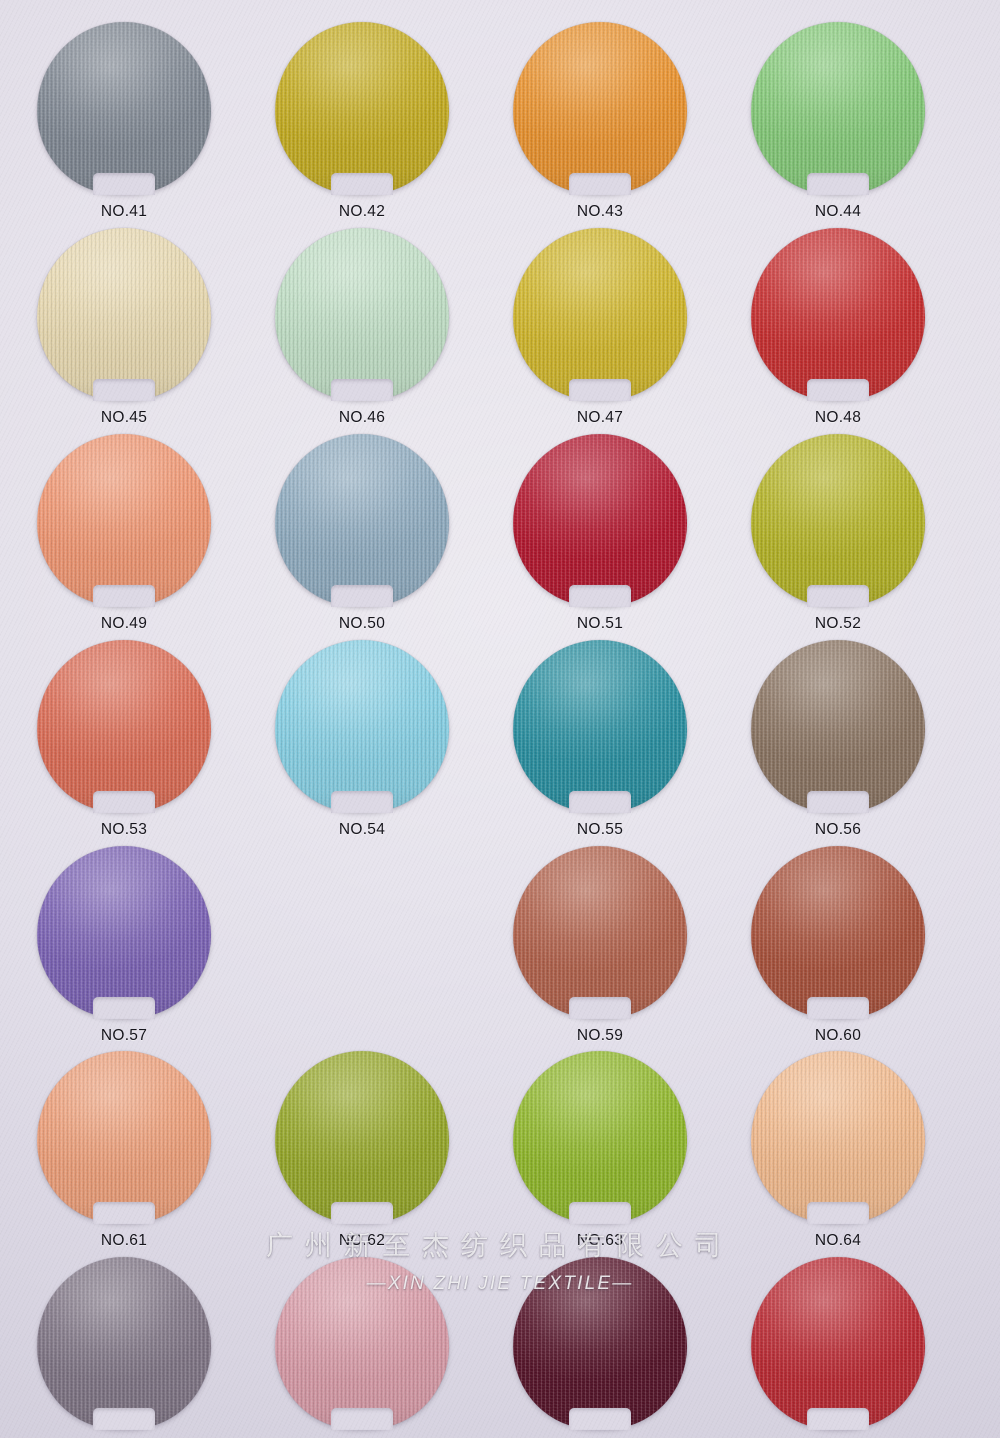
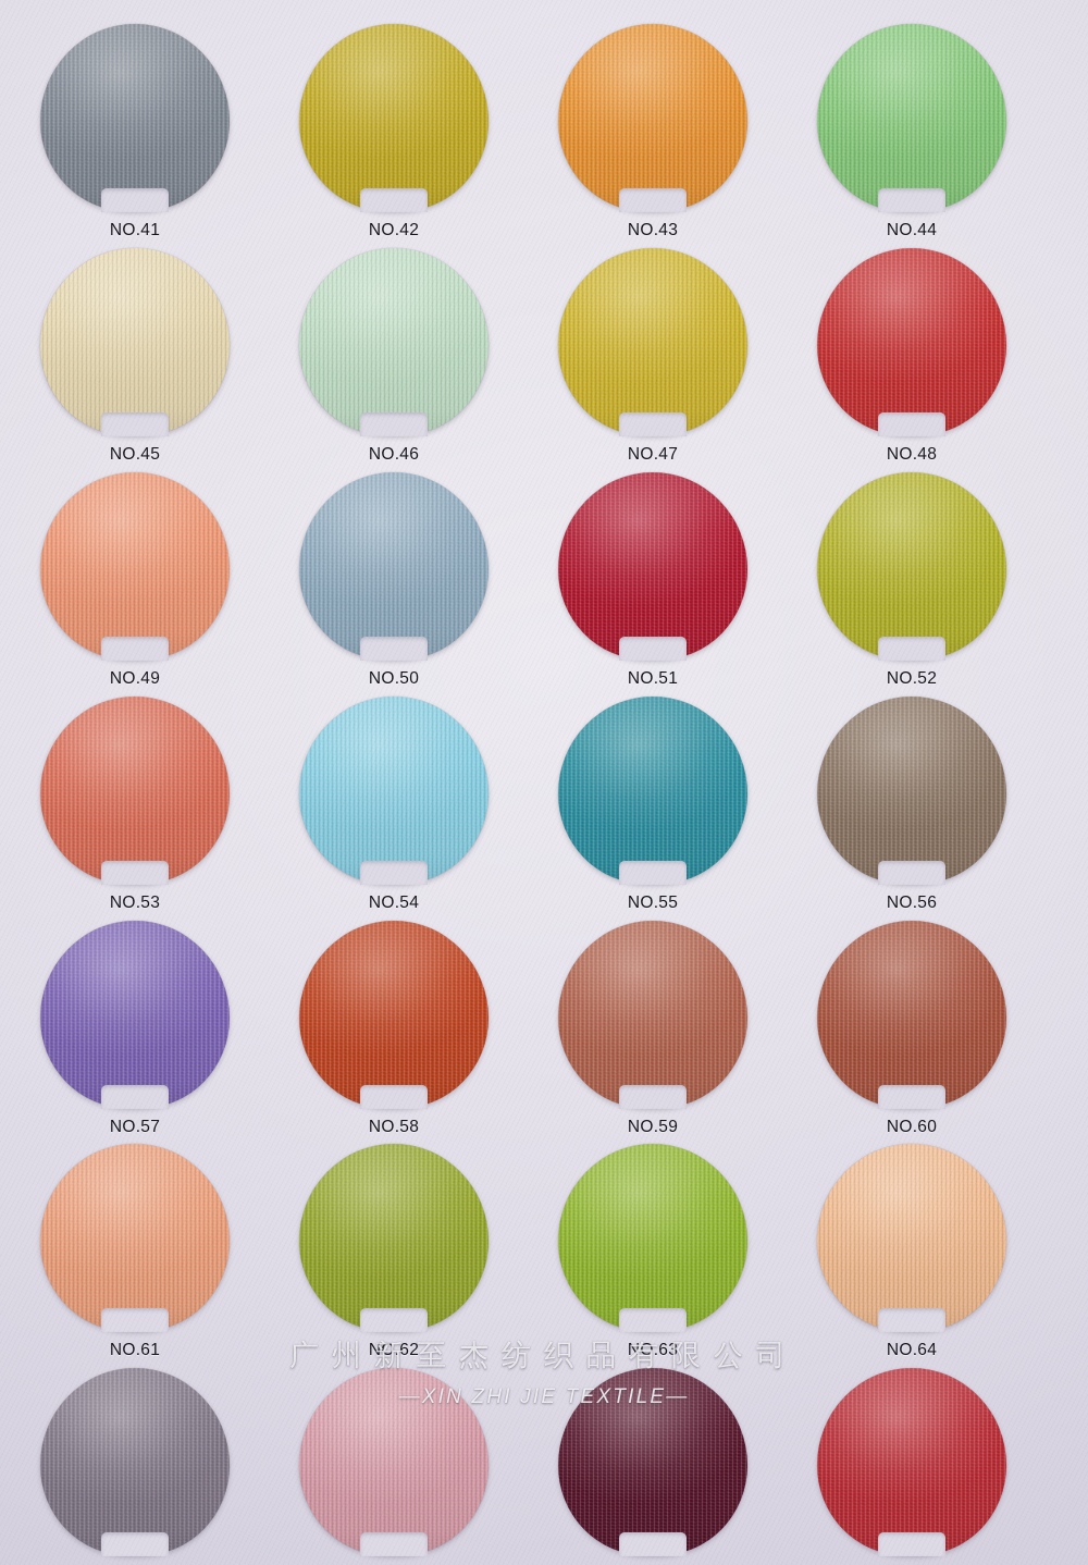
  NO.41
  NO.42
  NO.43
  NO.44
  NO.45
  NO.46
  NO.47
  NO.48
  NO.49
  NO.50
  NO.51
  NO.52
  NO.53
  NO.54
  NO.55
  NO.56
  NO.57
+ NO.58
  NO.59
  NO.60
  NO.61
  NO.62
  NO.63
  NO.64
  广州新至杰纺织品有限公司
  —XIN ZHI JIE TEXTILE—
